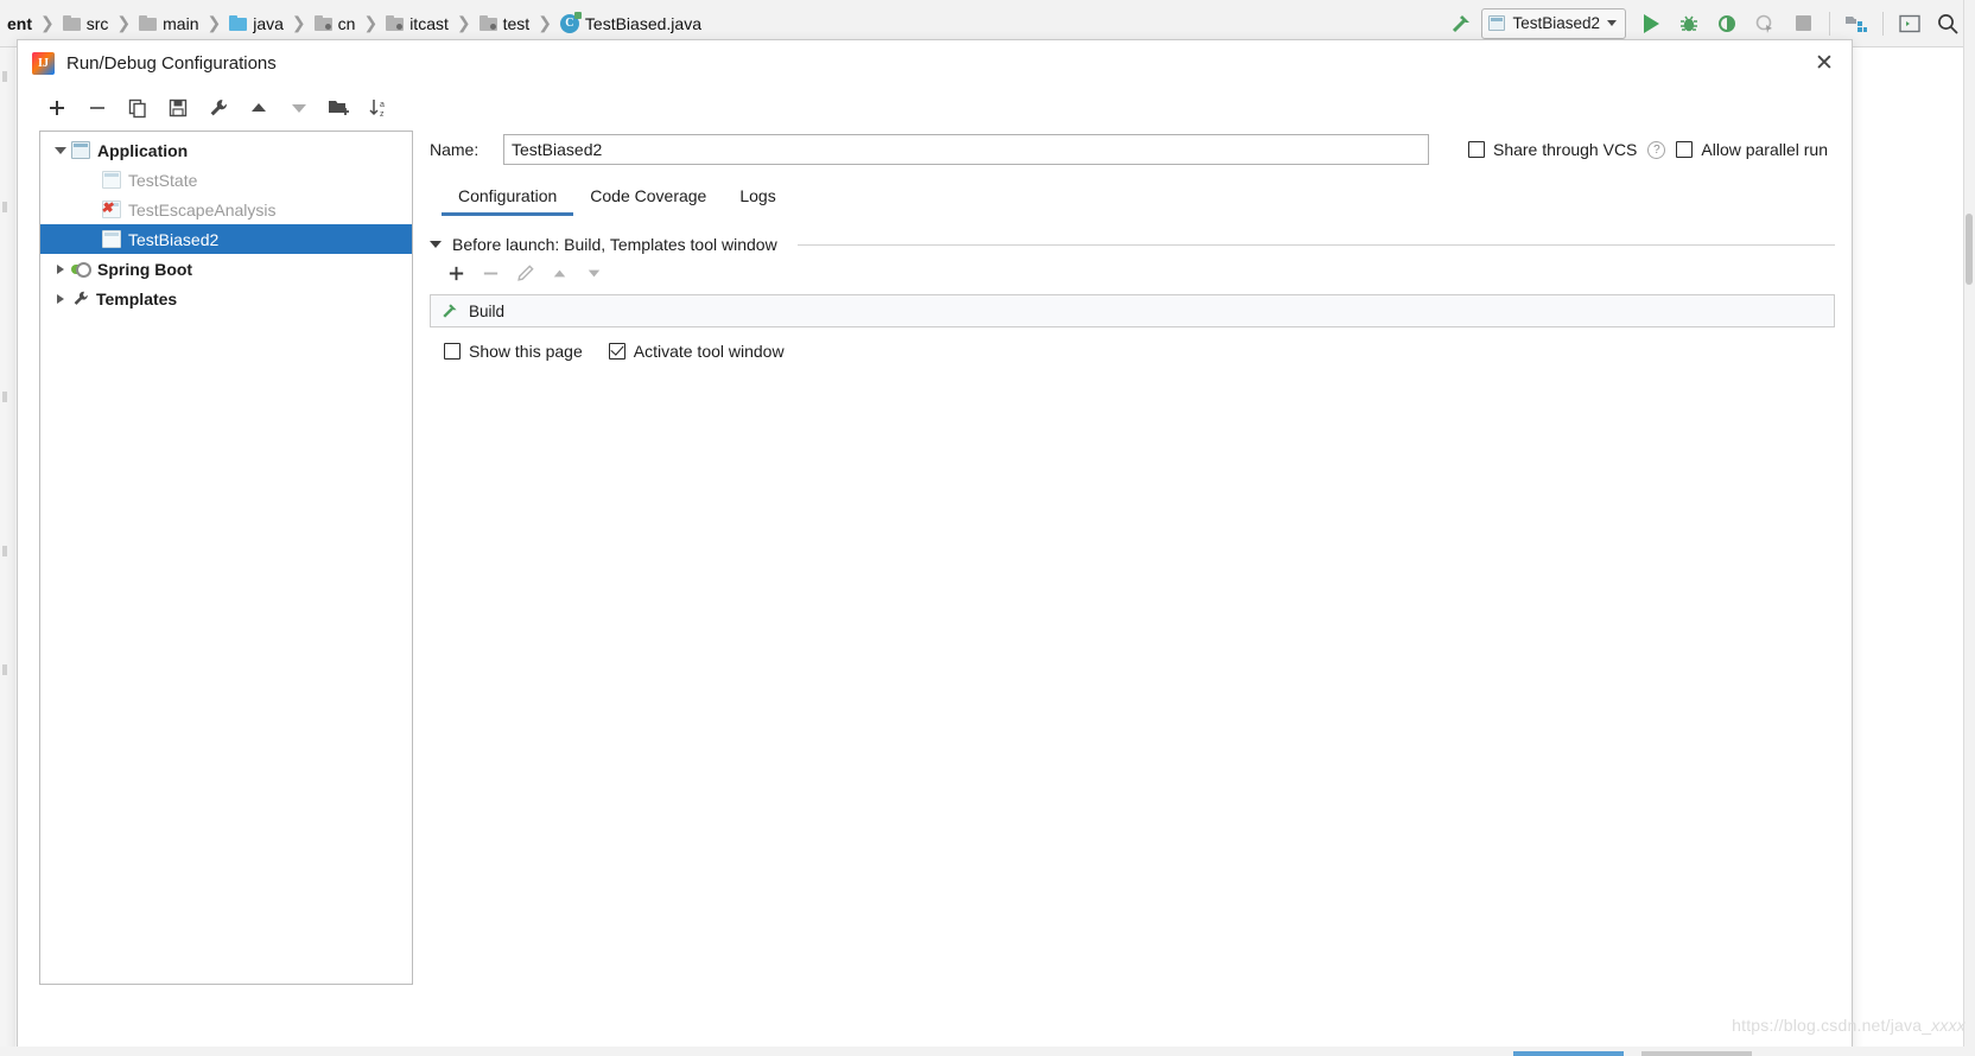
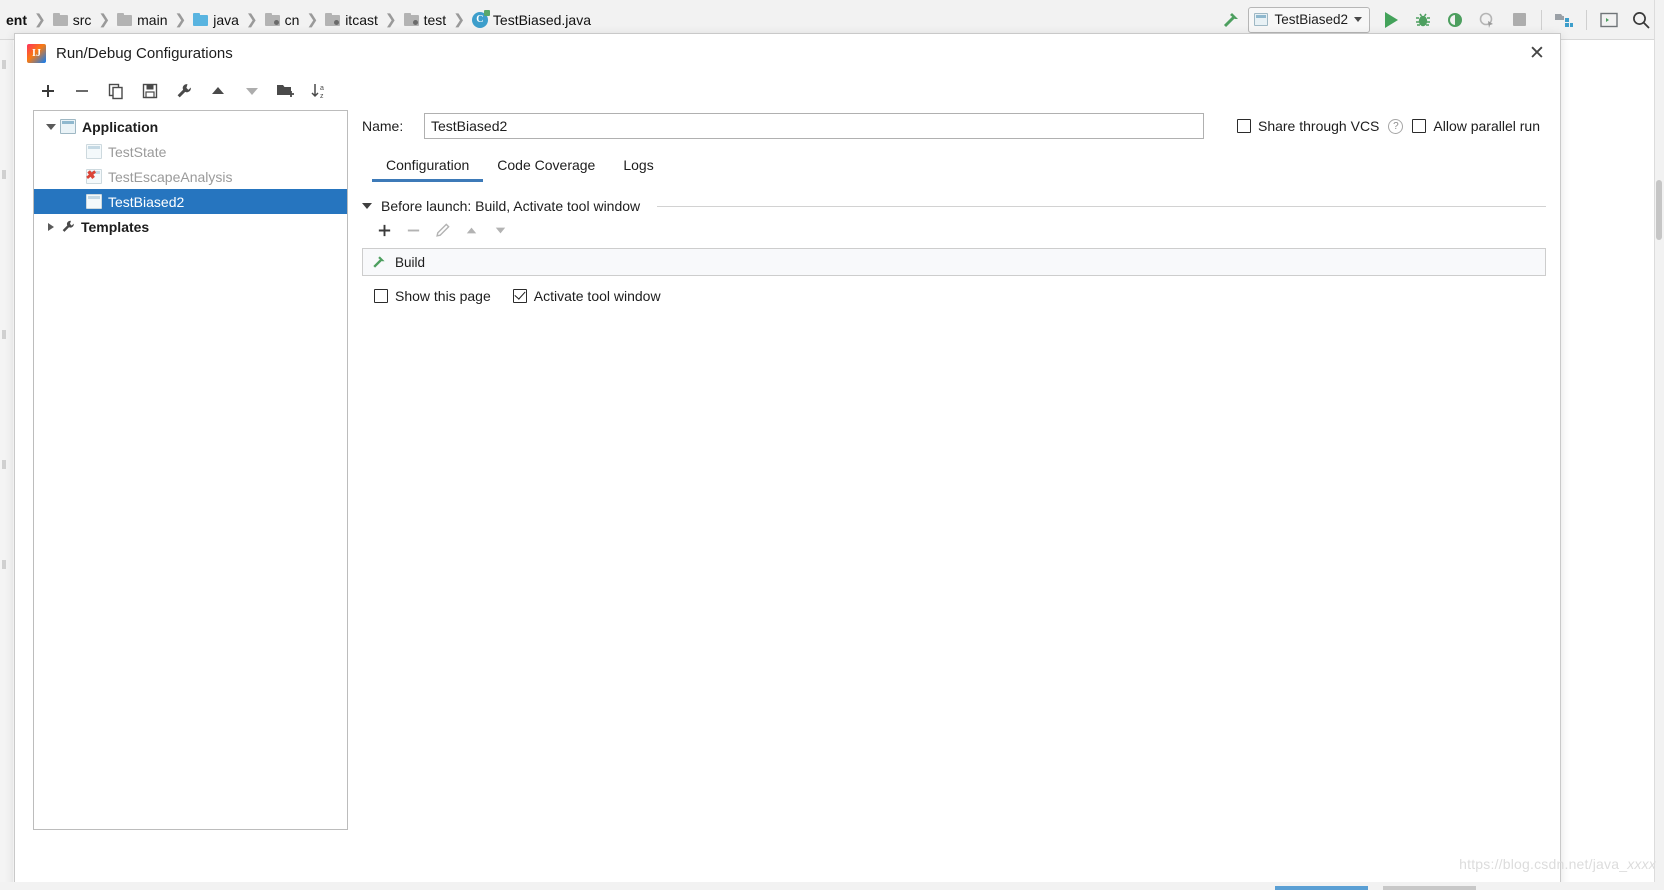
  ent
  ❯
  src
  ❯
  main
  ❯
  java
  ❯
  cn
  ❯
  itcast
  ❯
  test
  ❯
  C
  TestBiased.java
  TestBiased2
  IJ
  Run/Debug Configurations
  ✕
  Application
  TestState
  ✖
  TestEscapeAnalysis
  TestBiased2
- Spring Boot
  Templates
  Name:
  TestBiased2
  Share through VCS
  ?
  Allow parallel run
  Configuration
  Code Coverage
  Logs
- Before launch: Build, Templates tool window
+ Before launch: Build, Activate tool window
  Build
  Show this page
  Activate tool window
  https://blog.csdn.net/java_xxxx
